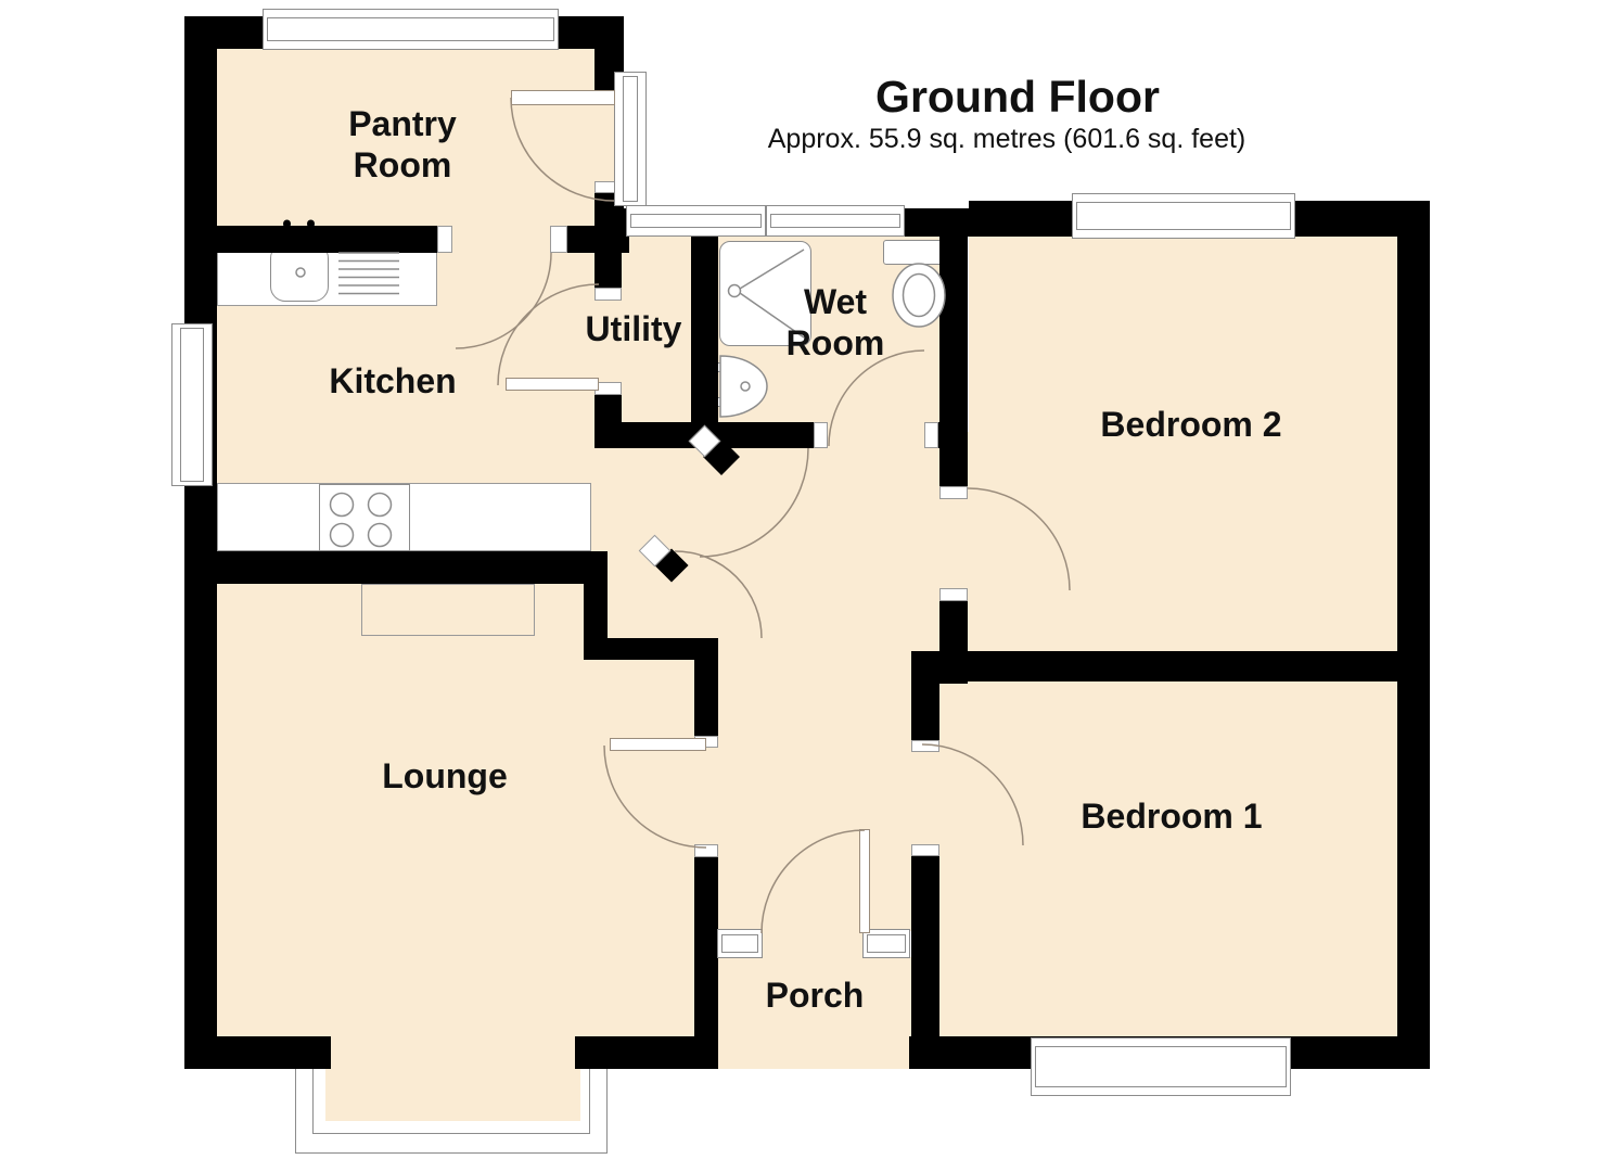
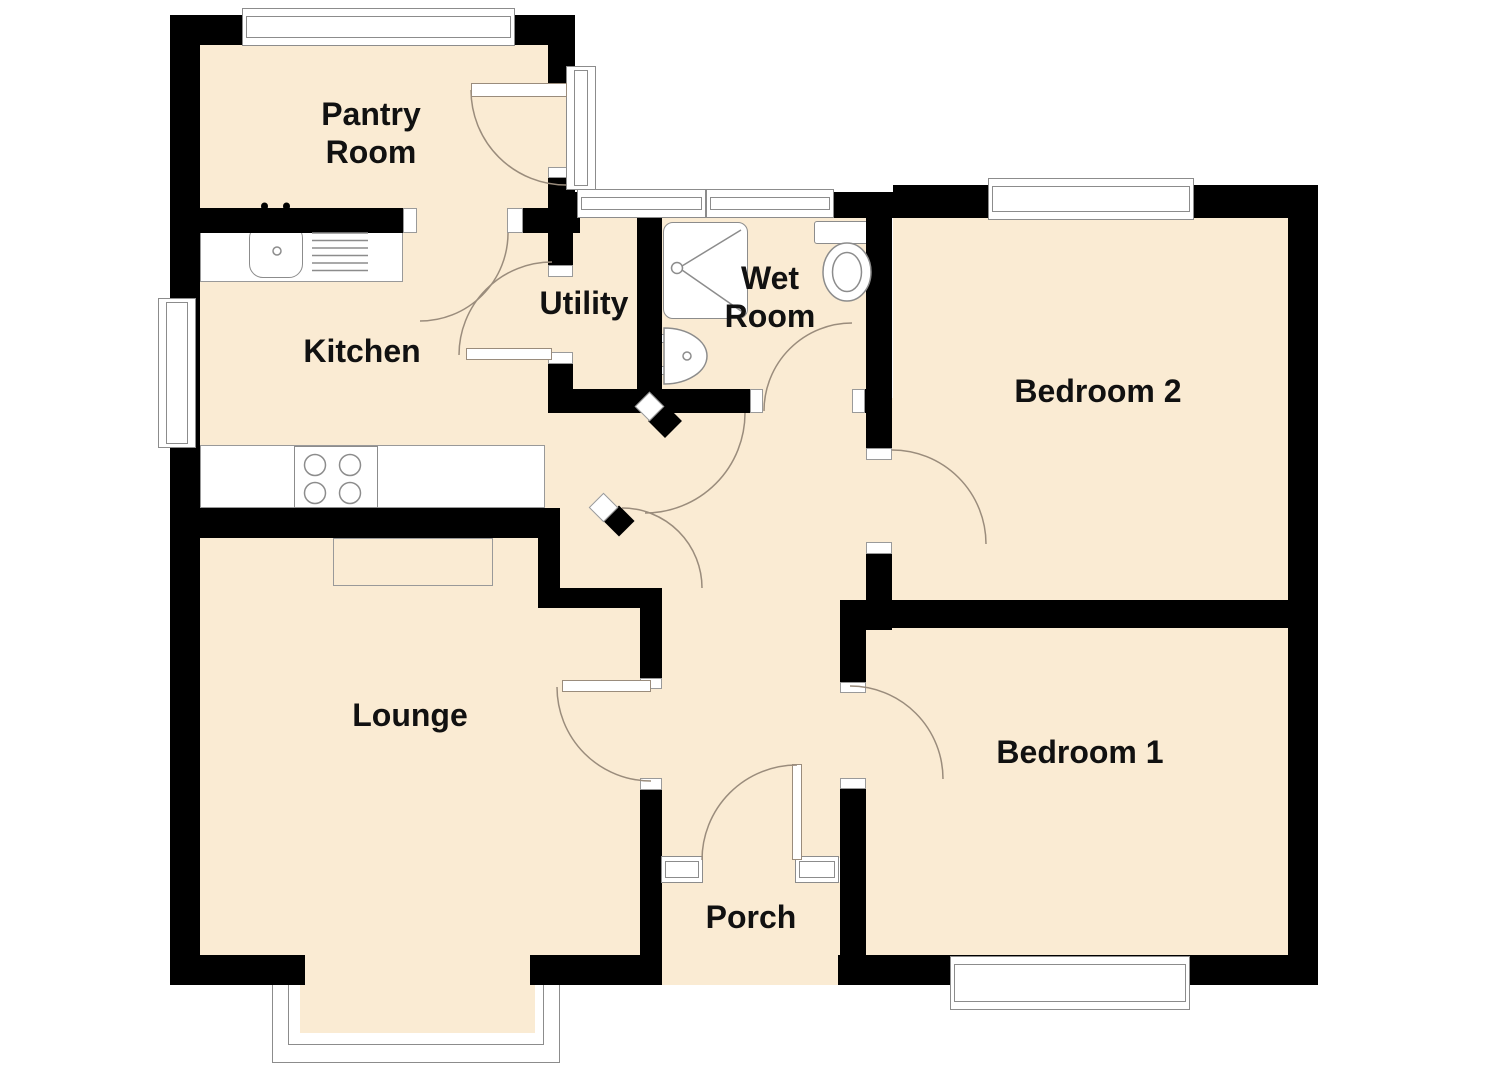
- Ground Floor
- Approx. 55.9 sq. metres (601.6 sq. feet)
  Pantry
  Room
  Kitchen
  Utility
  Wet
  Room
  Bedroom 2
  Lounge
  Bedroom 1
  Porch
